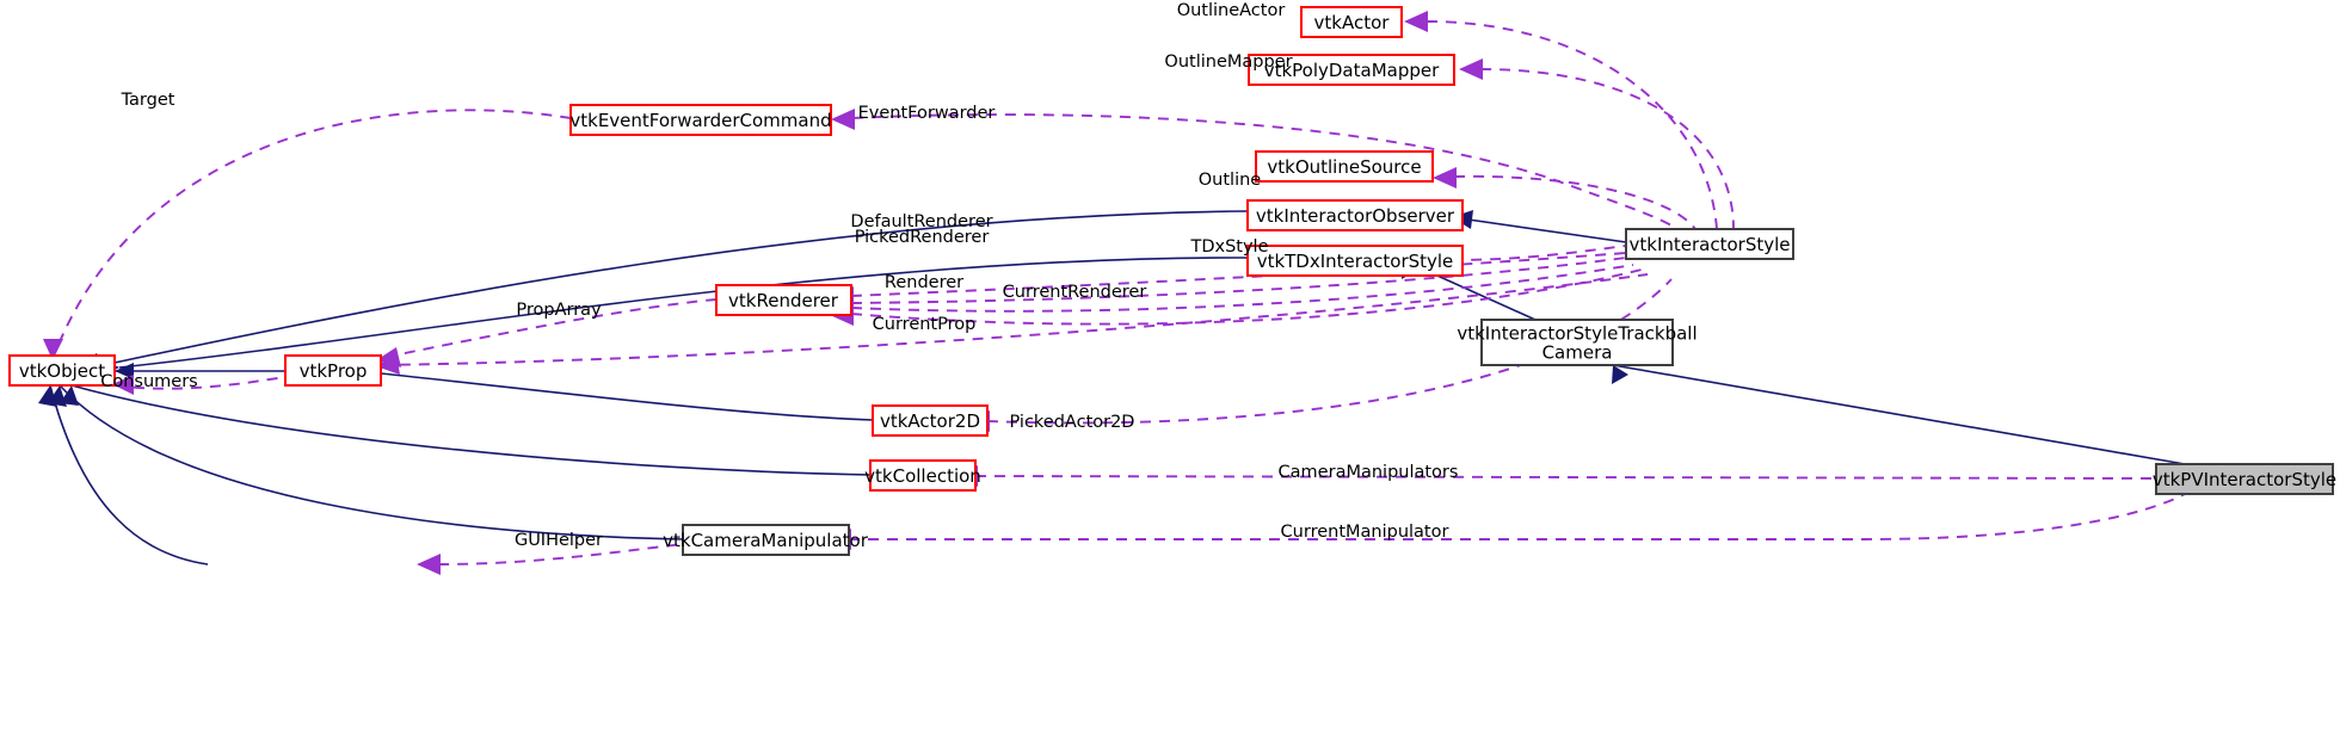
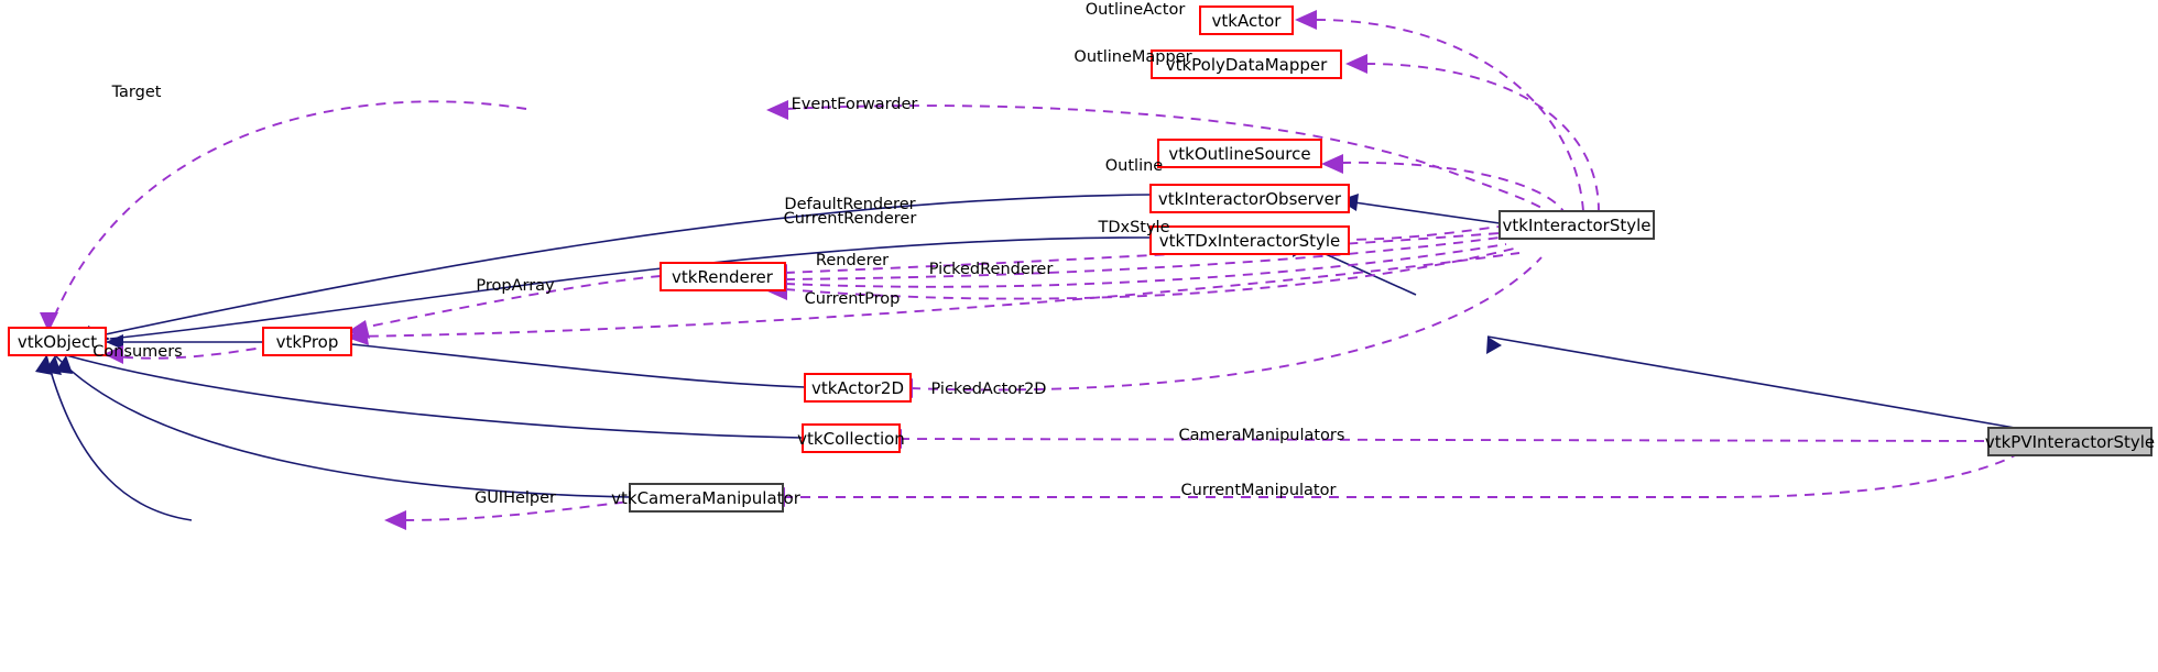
  vtkActor
  vtkPolyDataMapper
- vtkEventForwarderCommand
  vtkOutlineSource
  vtkInteractorObserver
  vtkTDxInteractorStyle
  vtkInteractorStyle
  vtkRenderer
- vtkInteractorStyleTrackball
- Camera
  vtkObject
  vtkProp
  vtkActor2D
  vtkCollection
  vtkPVInteractorStyle
  vtkCameraManipulator
  Target
  OutlineActor
  OutlineMapper
  EventForwarder
  Outline
  DefaultRenderer
- PickedRenderer
+ CurrentRenderer
  TDxStyle
  Renderer
- CurrentRenderer
+ PickedRenderer
  PropArray
  CurrentProp
  Consumers
  PickedActor2D
  CameraManipulators
  CurrentManipulator
  GUIHelper
